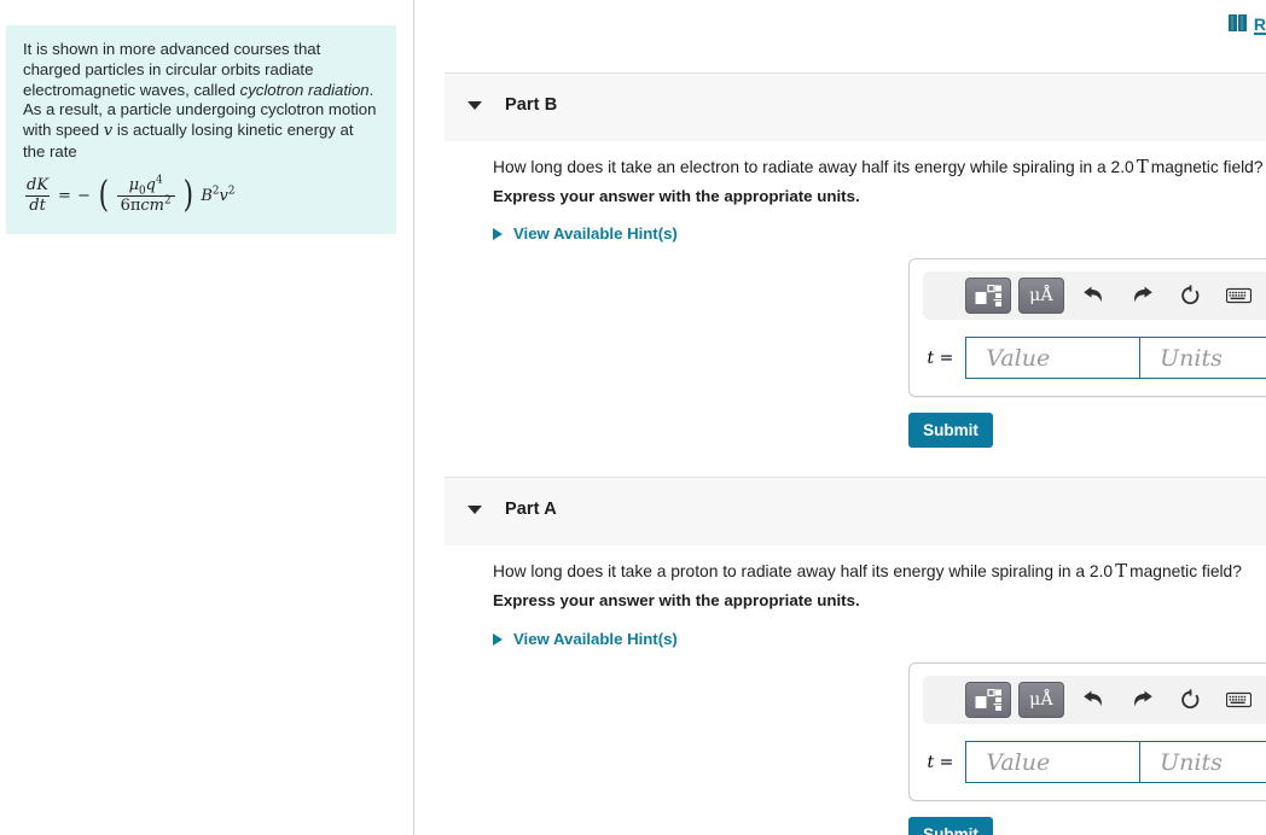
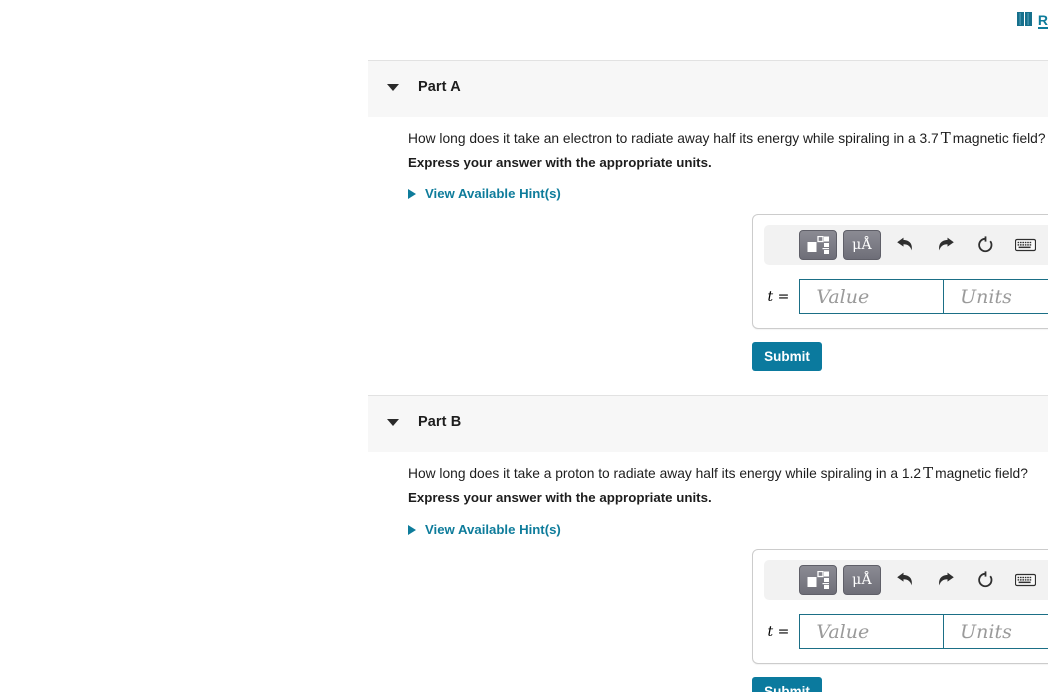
- It is shown in more advanced courses that charged particles in circular orbits radiate electromagnetic waves, called cyclotron radiation. As a result, a particle undergoing cyclotron motion with speed v is actually losing kinetic energy at the rate
- dK
- dt
- =
- −
- (
- μ0q4
- 6πcm2
- )
- B2v2
  R
- Part B
+ Part A
- How long does it take an electron to radiate away half its energy while spiraling in a 2.0 T magnetic field?
+ How long does it take an electron to radiate away half its energy while spiraling in a 3.7 T magnetic field?
  Express your answer with the appropriate units.
  View Available Hint(s)
  μÅ
  t =
  Value
  Units
  Submit
- Part A
+ Part B
- How long does it take a proton to radiate away half its energy while spiraling in a 2.0 T magnetic field?
+ How long does it take a proton to radiate away half its energy while spiraling in a 1.2 T magnetic field?
  Express your answer with the appropriate units.
  View Available Hint(s)
  μÅ
  t =
  Value
  Units
